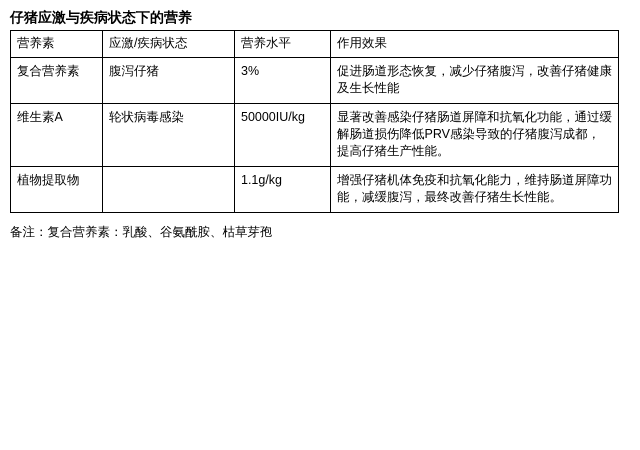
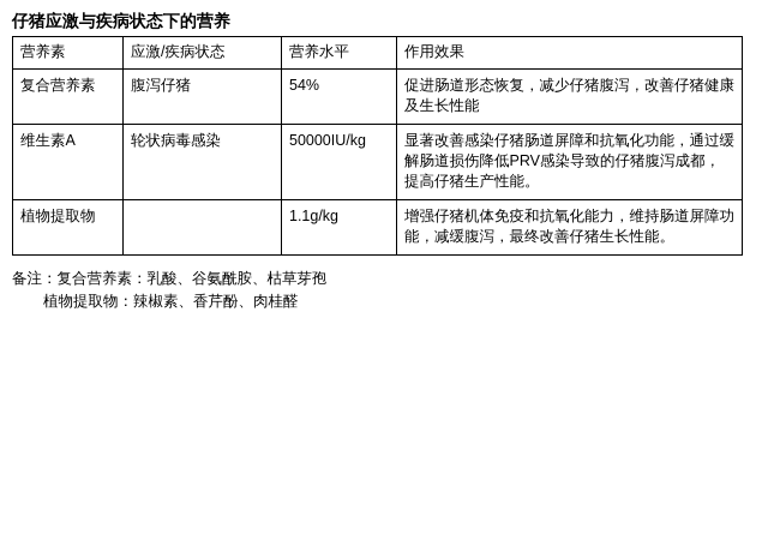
  仔猪应激与疾病状态下的营养
  营养素	应激/疾病状态	营养水平	作用效果
- 复合营养素	腹泻仔猪	3%	促进肠道形态恢复，减少仔猪腹泻，改善仔猪健康及生长性能
+ 复合营养素	腹泻仔猪	54%	促进肠道形态恢复，减少仔猪腹泻，改善仔猪健康及生长性能
  维生素A	轮状病毒感染	50000IU/kg	显著改善感染仔猪肠道屏障和抗氧化功能，通过缓解肠道损伤降低PRV感染导致的仔猪腹泻成都，提高仔猪生产性能。
  植物提取物		1.1g/kg	增强仔猪机体免疫和抗氧化能力，维持肠道屏障功能，减缓腹泻，最终改善仔猪生长性能。
  备注：复合营养素：乳酸、谷氨酰胺、枯草芽孢
+ 植物提取物：辣椒素、香芹酚、肉桂醛
